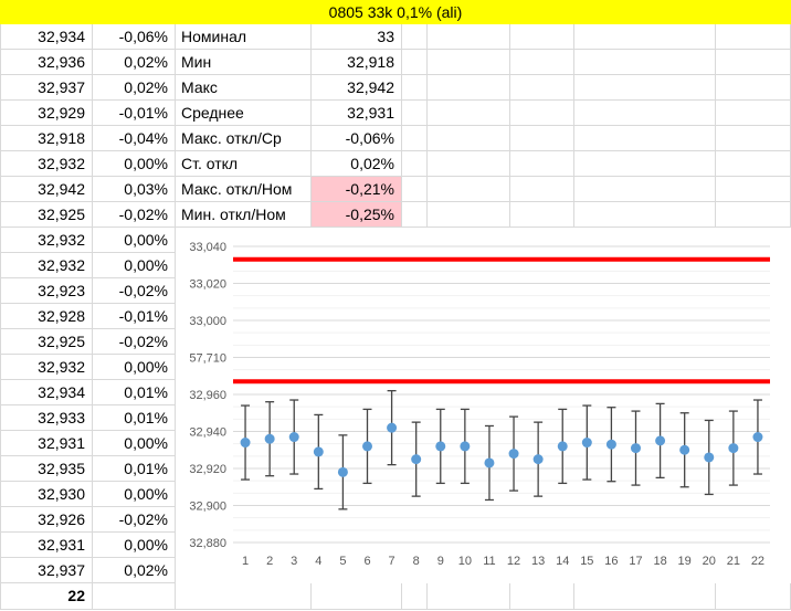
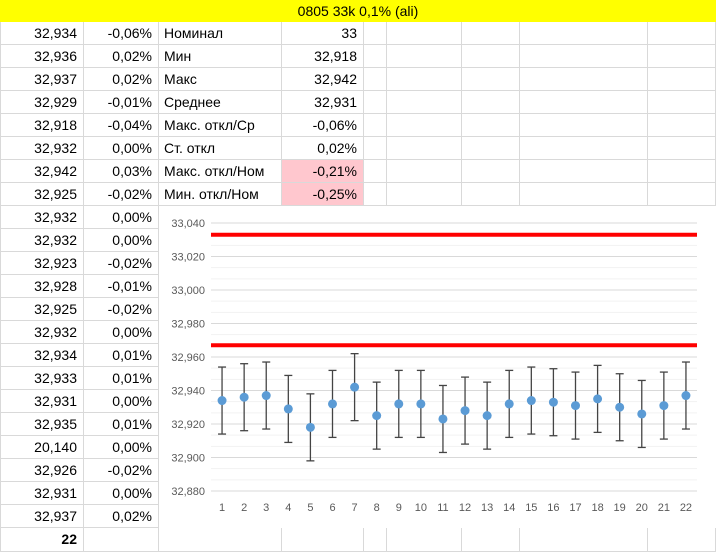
  0805 33k 0,1% (ali)
  32,934
  -0,06%
  32,936
  0,02%
  32,937
  0,02%
  32,929
  -0,01%
  32,918
  -0,04%
  32,932
  0,00%
  32,942
  0,03%
  32,925
  -0,02%
  32,932
  0,00%
  32,932
  0,00%
  32,923
  -0,02%
  32,928
  -0,01%
  32,925
  -0,02%
  32,932
  0,00%
  32,934
  0,01%
  32,933
  0,01%
  32,931
  0,00%
  32,935
  0,01%
- 32,930
+ 20,140
  0,00%
  32,926
  -0,02%
  32,931
  0,00%
  32,937
  0,02%
  Номинал
  33
  Мин
  32,918
  Макс
  32,942
  Среднее
  32,931
  Макс. откл/Ср
  -0,06%
  Ст. откл
  0,02%
  Макс. откл/Ном
  -0,21%
  Мин. откл/Ном
  -0,25%
  22
  32,880
  32,900
  32,920
  32,940
  32,960
- 57,710
+ 32,980
  33,000
  33,020
  33,040
  1
  2
  3
  4
  5
  6
  7
  8
  9
  10
  11
  12
  13
  14
  15
  16
  17
  18
  19
  20
  21
  22
